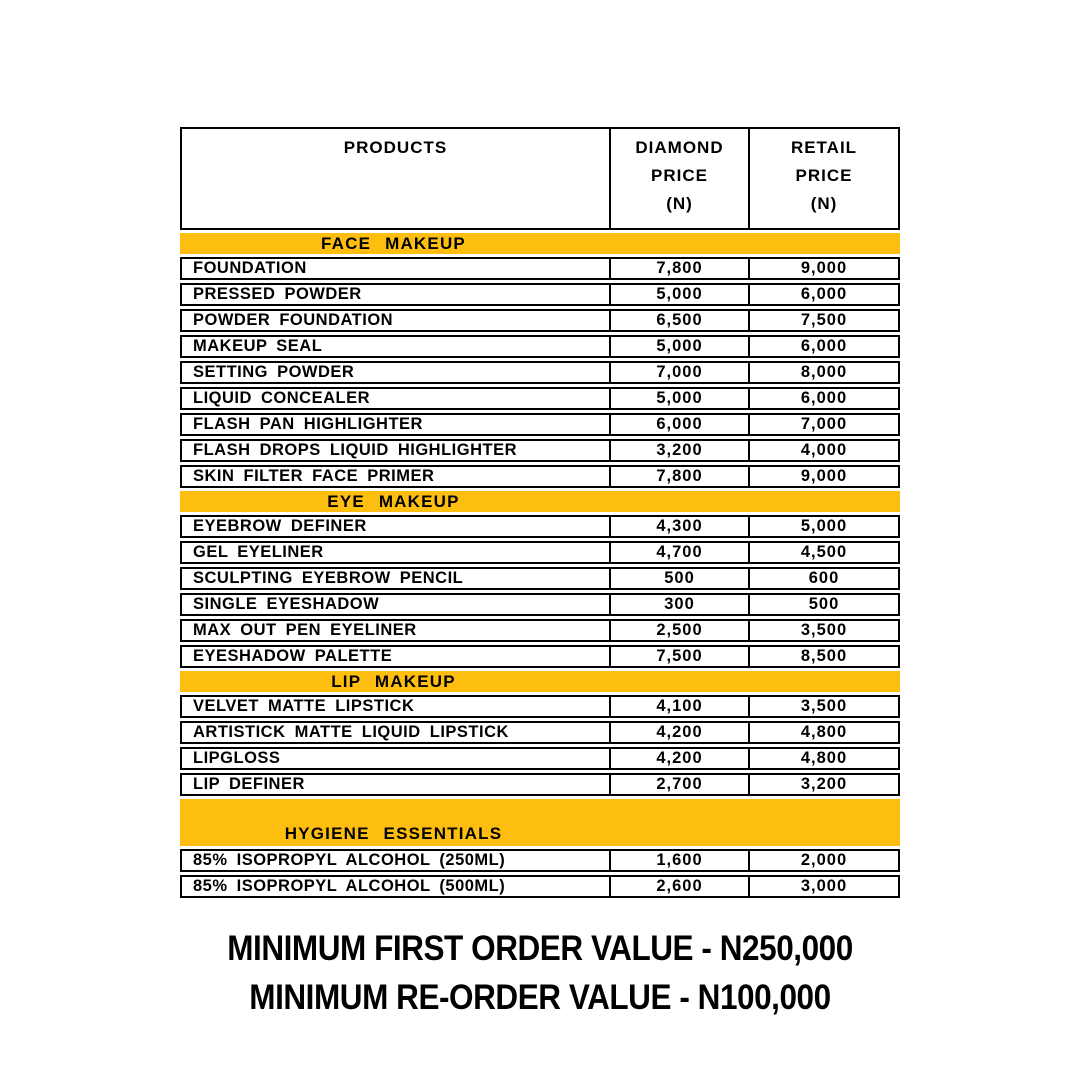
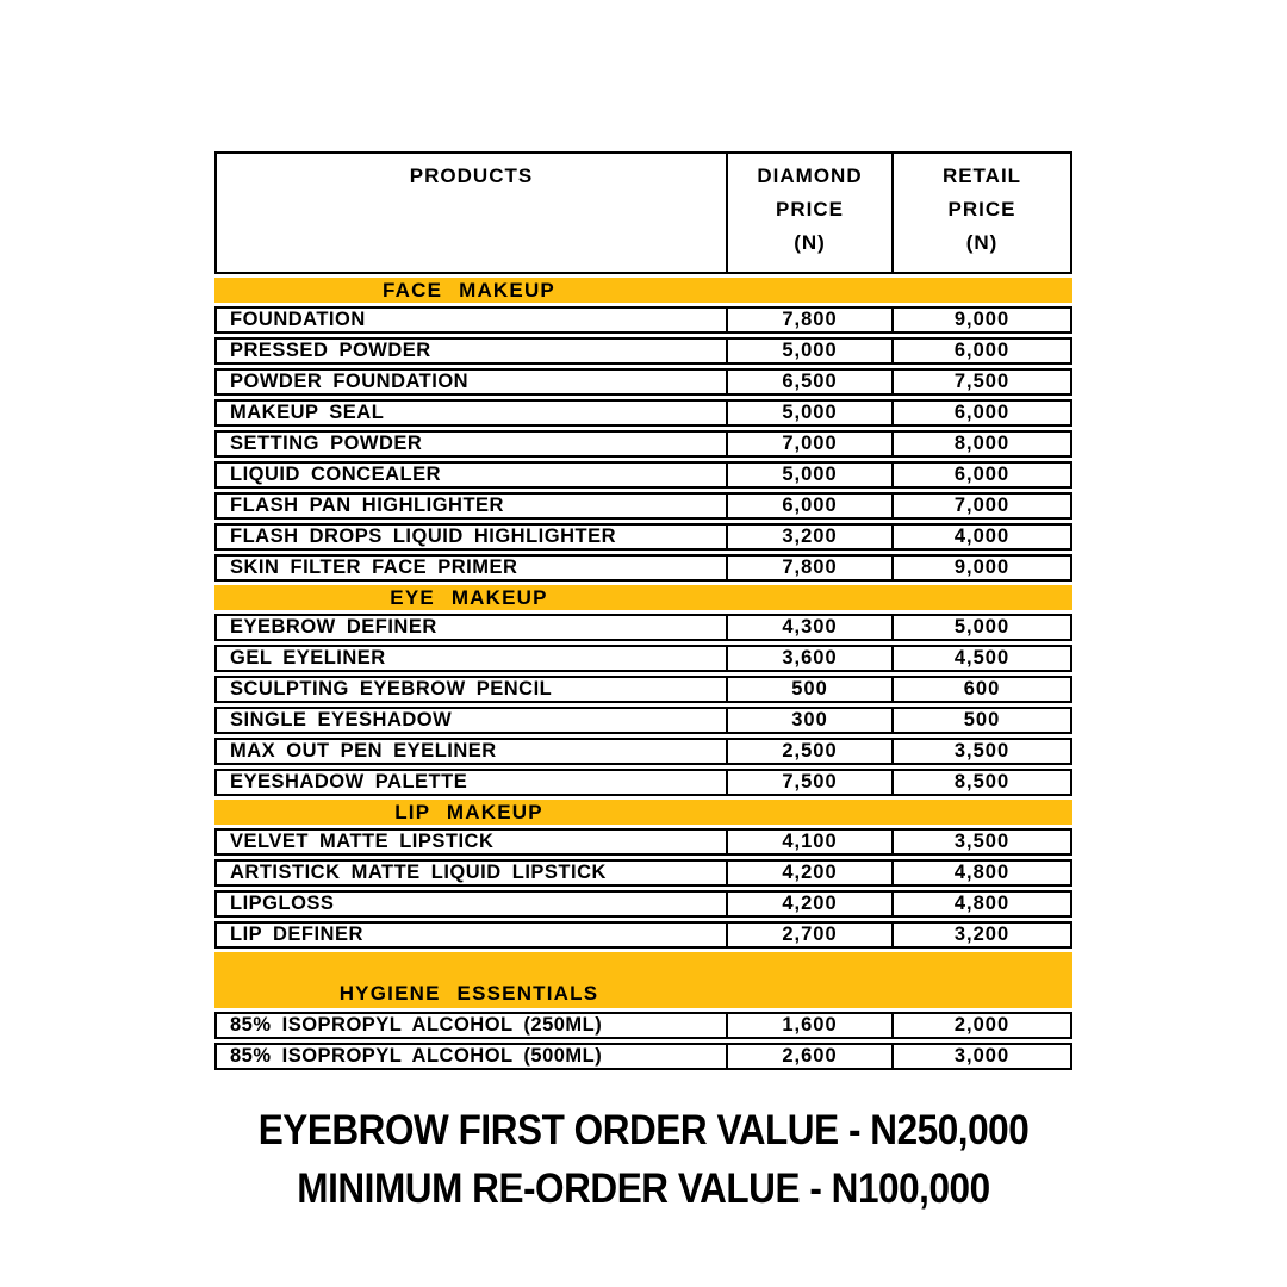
  PRODUCTS
  DIAMOND
  PRICE
  (N)
  RETAIL
  PRICE
  (N)
  FACE MAKEUP
  FOUNDATION
  7,800
  9,000
  PRESSED POWDER
  5,000
  6,000
  POWDER FOUNDATION
  6,500
  7,500
  MAKEUP SEAL
  5,000
  6,000
  SETTING POWDER
  7,000
  8,000
  LIQUID CONCEALER
  5,000
  6,000
  FLASH PAN HIGHLIGHTER
  6,000
  7,000
  FLASH DROPS LIQUID HIGHLIGHTER
  3,200
  4,000
  SKIN FILTER FACE PRIMER
  7,800
  9,000
  EYE MAKEUP
  EYEBROW DEFINER
  4,300
  5,000
  GEL EYELINER
- 4,700
+ 3,600
  4,500
  SCULPTING EYEBROW PENCIL
  500
  600
  SINGLE EYESHADOW
  300
  500
  MAX OUT PEN EYELINER
  2,500
  3,500
  EYESHADOW PALETTE
  7,500
  8,500
  LIP MAKEUP
  VELVET MATTE LIPSTICK
  4,100
  3,500
  ARTISTICK MATTE LIQUID LIPSTICK
  4,200
  4,800
  LIPGLOSS
  4,200
  4,800
  LIP DEFINER
  2,700
  3,200
  HYGIENE ESSENTIALS
  85% ISOPROPYL ALCOHOL (250ML)
  1,600
  2,000
  85% ISOPROPYL ALCOHOL (500ML)
  2,600
  3,000
- MINIMUM FIRST ORDER VALUE - N250,000
+ EYEBROW FIRST ORDER VALUE - N250,000
  MINIMUM RE-ORDER VALUE - N100,000
